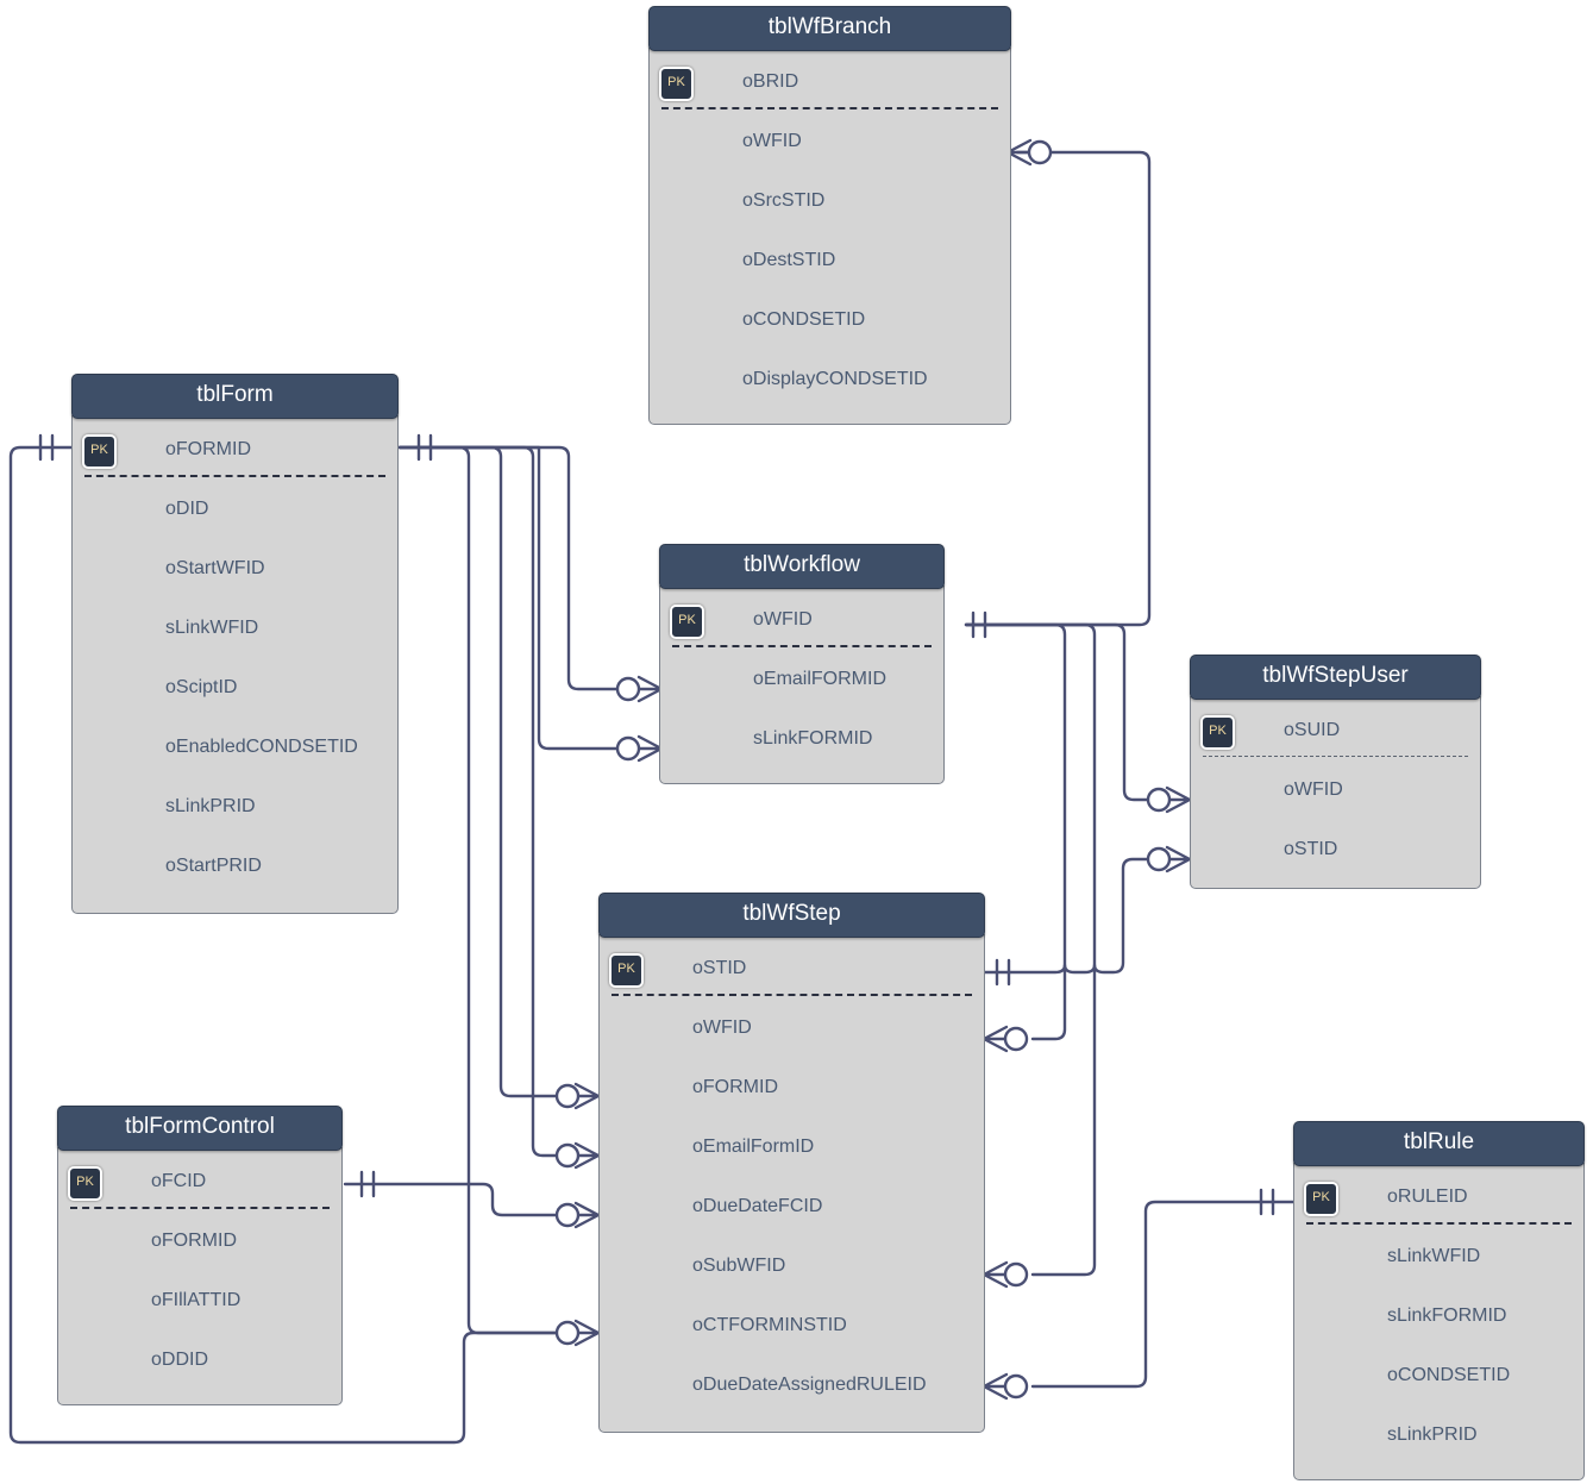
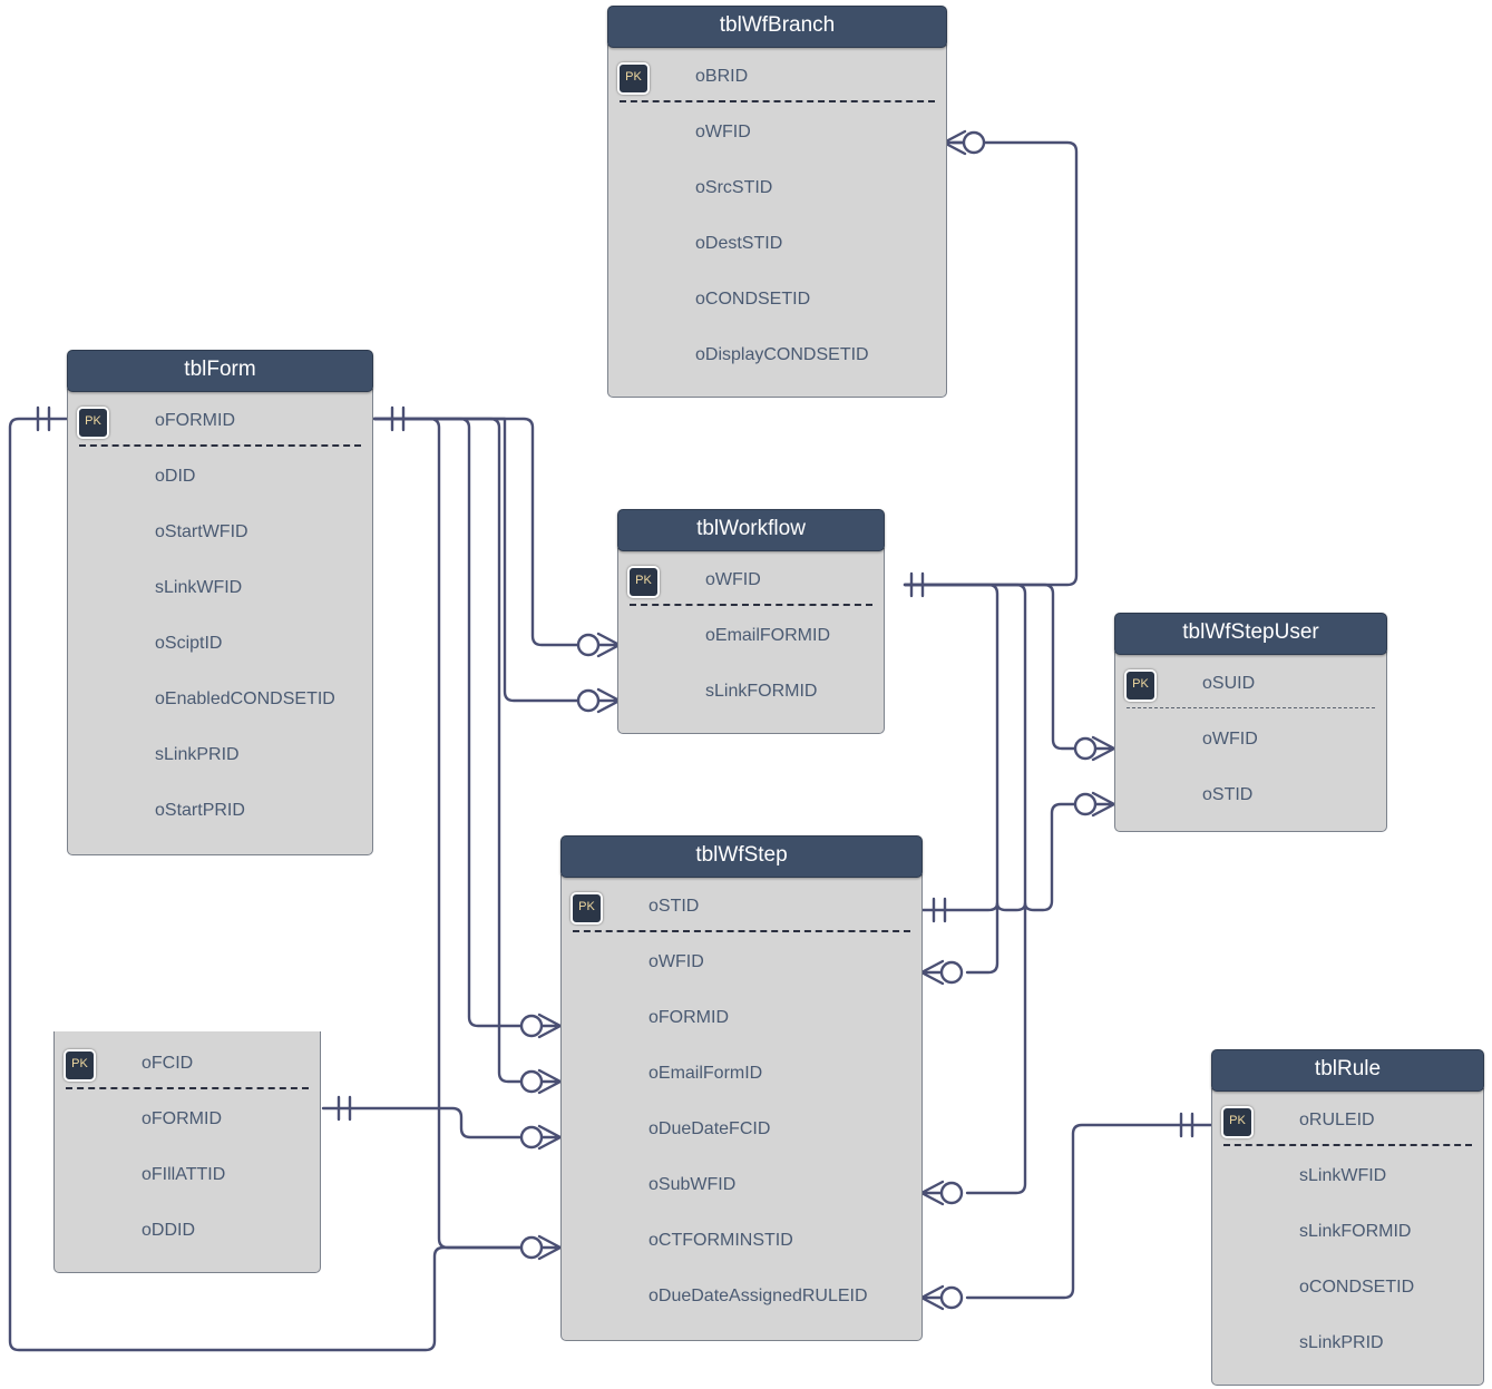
  tblWfBranch
  PK
  oBRID
  oWFID
  oSrcSTID
  oDestSTID
  oCONDSETID
  oDisplayCONDSETID
  tblForm
  PK
  oFORMID
  oDID
  oStartWFID
  sLinkWFID
  oSciptID
  oEnabledCONDSETID
  sLinkPRID
  oStartPRID
  tblWorkflow
  PK
  oWFID
  oEmailFORMID
  sLinkFORMID
  tblWfStepUser
  PK
  oSUID
  oWFID
  oSTID
  tblWfStep
  PK
  oSTID
  oWFID
  oFORMID
  oEmailFormID
  oDueDateFCID
  oSubWFID
  oCTFORMINSTID
  oDueDateAssignedRULEID
- tblFormControl
  PK
  oFCID
  oFORMID
  oFIllATTID
  oDDID
  tblRule
  PK
  oRULEID
  sLinkWFID
  sLinkFORMID
  oCONDSETID
  sLinkPRID
